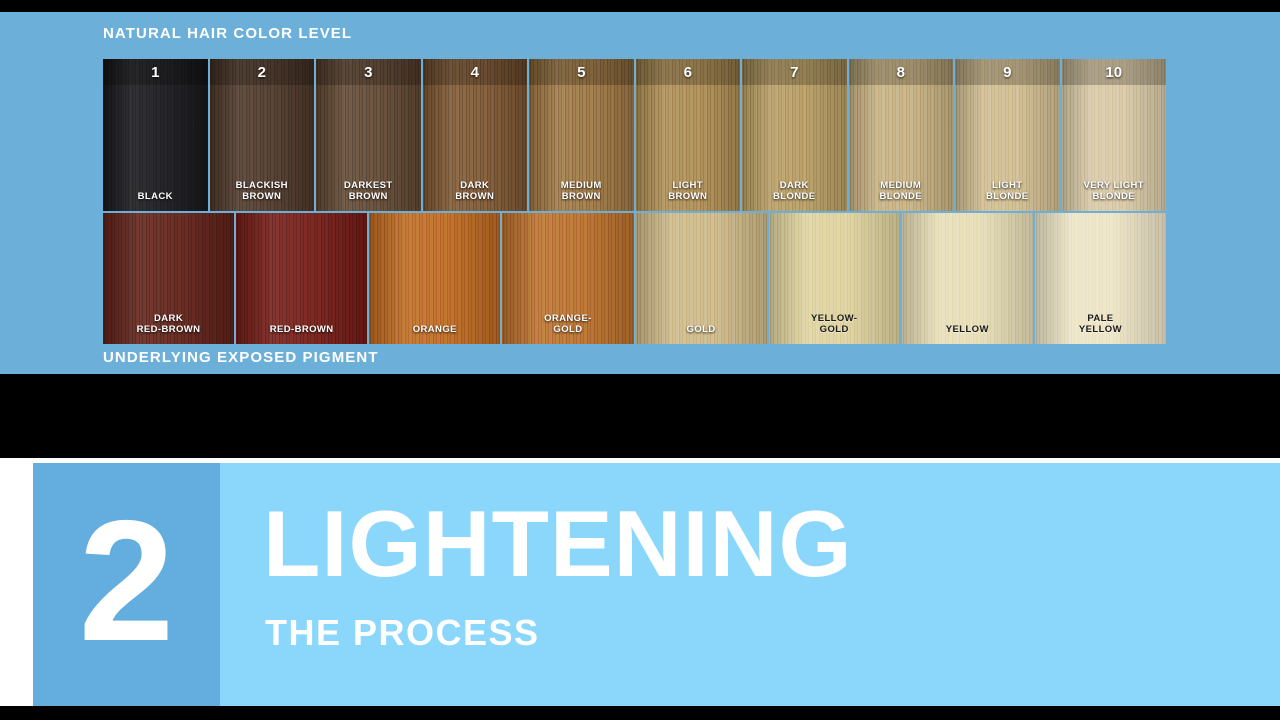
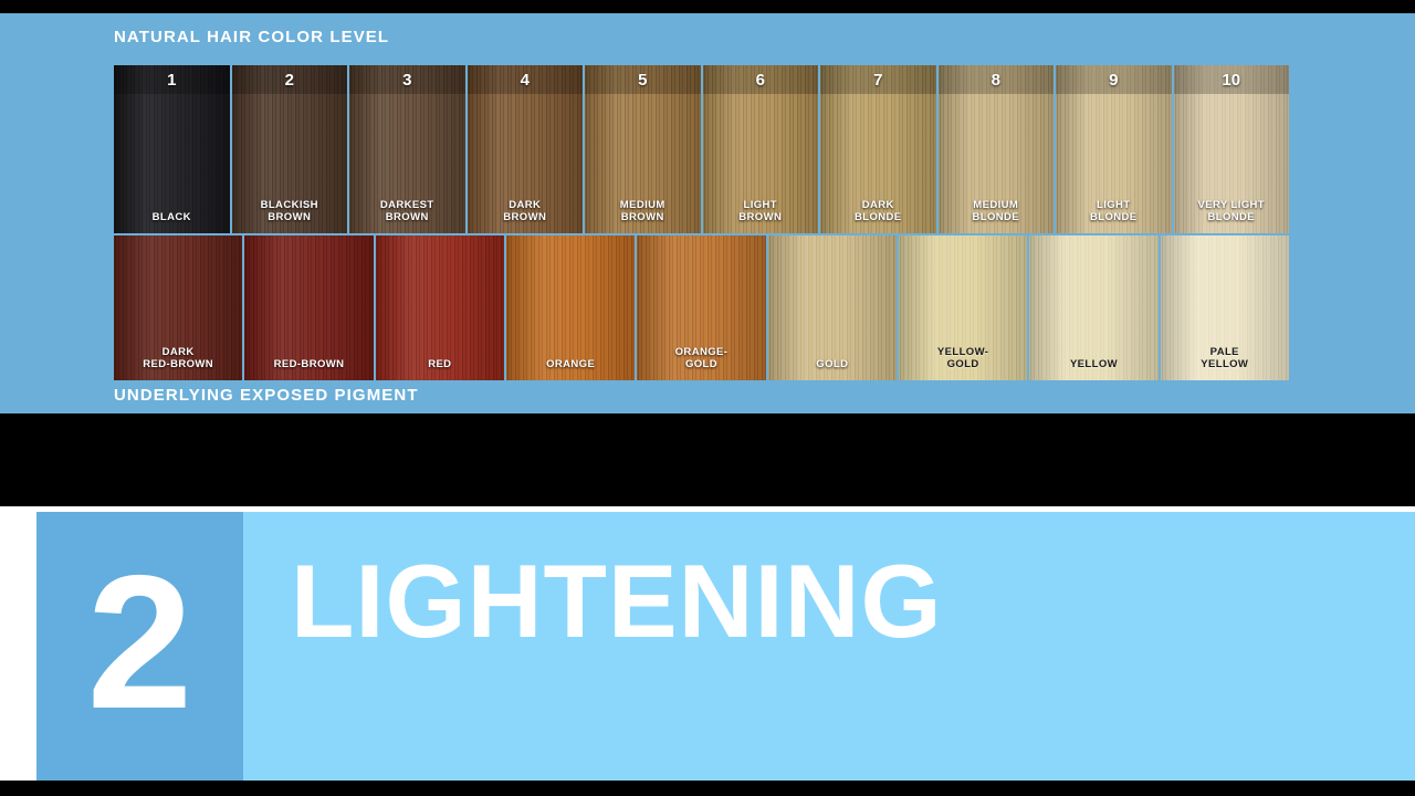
  NATURAL HAIR COLOR LEVEL
  1
  BLACK
  2
  BLACKISH
  BROWN
  3
  DARKEST
  BROWN
  4
  DARK
  BROWN
  5
  MEDIUM
  BROWN
  6
  LIGHT
  BROWN
  7
  DARK
  BLONDE
  8
  MEDIUM
  BLONDE
  9
  LIGHT
  BLONDE
  10
  VERY LIGHT
  BLONDE
  DARK
  RED-BROWN
  RED-BROWN
+ RED
  ORANGE
  ORANGE-
  GOLD
  GOLD
  YELLOW-
  GOLD
  YELLOW
  PALE
  YELLOW
  UNDERLYING EXPOSED PIGMENT
  2
  LIGHTENING
- THE PROCESS
